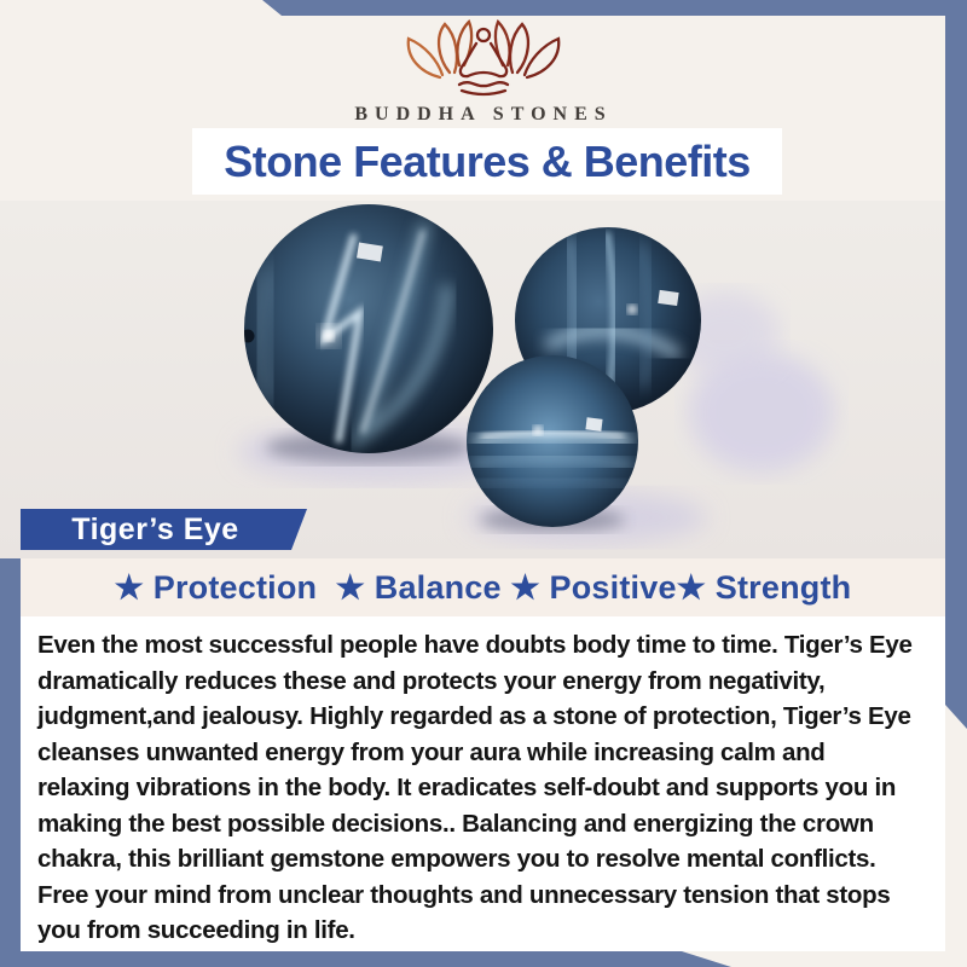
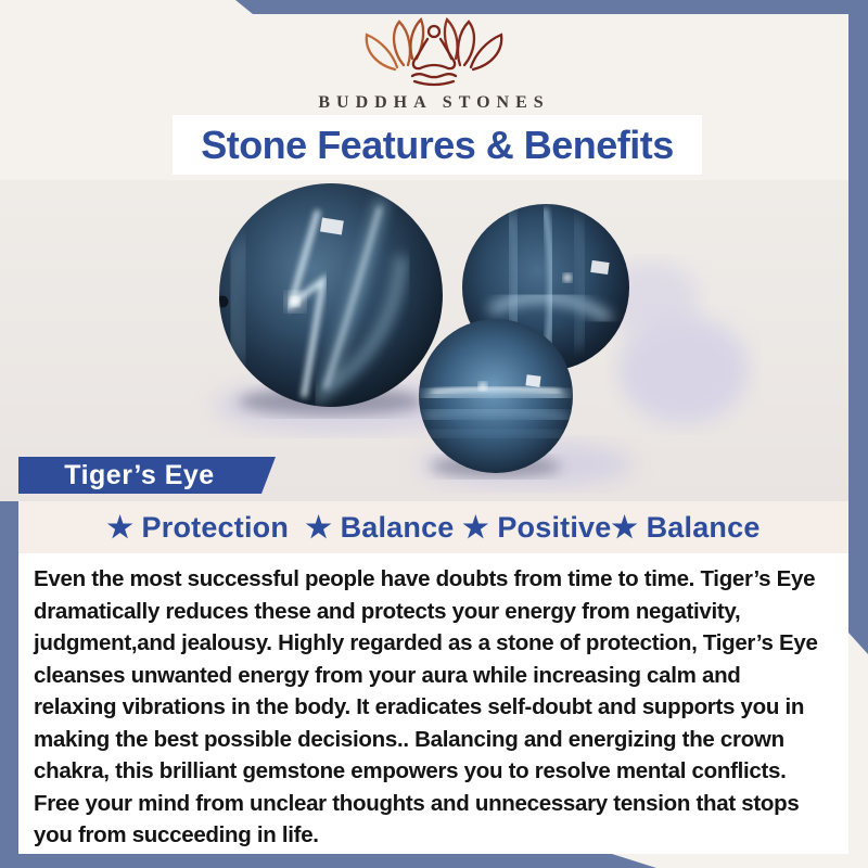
  BUDDHA STONES
  Stone Features & Benefits
  Tiger’s Eye
- ★ Protection ★ Balance ★ Positive★ Strength
+ ★ Protection ★ Balance ★ Positive★ Balance
- Even the most successful people have doubts body time to time. Tiger’s Eye dramatically reduces these and protects your energy from negativity, judgment,and jealousy. Highly regarded as a stone of protection, Tiger’s Eye cleanses unwanted energy from your aura while increasing calm and relaxing vibrations in the body. It eradicates self-doubt and supports you in making the best possible decisions.. Balancing and energizing the crown chakra, this brilliant gemstone empowers you to resolve mental conflicts. Free your mind from unclear thoughts and unnecessary tension that stops you from succeeding in life.
+ Even the most successful people have doubts from time to time. Tiger’s Eye dramatically reduces these and protects your energy from negativity, judgment,and jealousy. Highly regarded as a stone of protection, Tiger’s Eye cleanses unwanted energy from your aura while increasing calm and relaxing vibrations in the body. It eradicates self-doubt and supports you in making the best possible decisions.. Balancing and energizing the crown chakra, this brilliant gemstone empowers you to resolve mental conflicts. Free your mind from unclear thoughts and unnecessary tension that stops you from succeeding in life.
